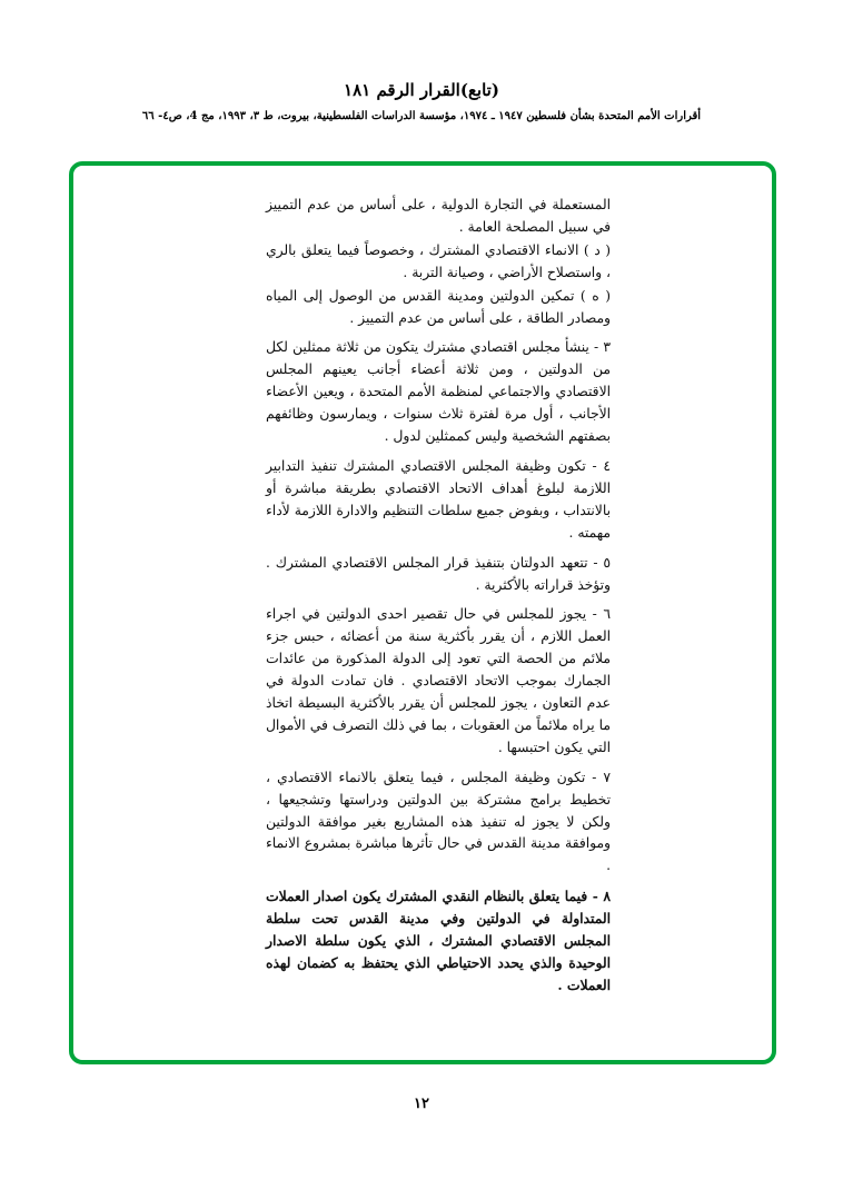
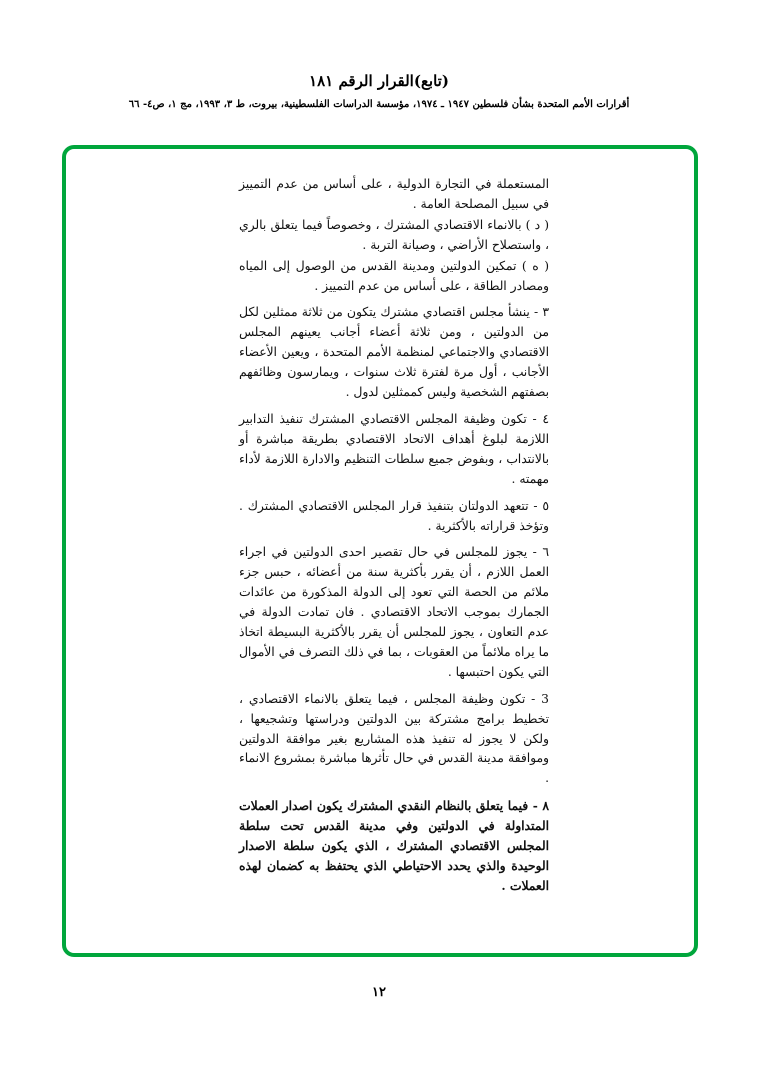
  (تابع)القرار الرقم ١٨١
- أقرارات الأمم المتحدة بشأن فلسطين ١٩٤٧ ـ ١٩٧٤، مؤسسة الدراسات الفلسطينية، بيروت، ط ٣، ١٩٩٣، مج 4، ص٤- ٦٦
+ أقرارات الأمم المتحدة بشأن فلسطين ١٩٤٧ ـ ١٩٧٤، مؤسسة الدراسات الفلسطينية، بيروت، ط ٣، ١٩٩٣، مج ١، ص٤- ٦٦
  المستعملة في التجارة الدولية ، على أساس من عدم التمييز في سبيل المصلحة العامة .
- ( د ) الانماء الاقتصادي المشترك ، وخصوصاً فيما يتعلق بالري ، واستصلاح الأراضي ، وصيانة التربة .
+ ( د ) بالانماء الاقتصادي المشترك ، وخصوصاً فيما يتعلق بالري ، واستصلاح الأراضي ، وصيانة التربة .
  ( ه ) تمكين الدولتين ومدينة القدس من الوصول إلى المياه ومصادر الطاقة ، على أساس من عدم التمييز .
  ٣ - ينشأ مجلس اقتصادي مشترك يتكون من ثلاثة ممثلين لكل من الدولتين ، ومن ثلاثة أعضاء أجانب يعينهم المجلس الاقتصادي والاجتماعي لمنظمة الأمم المتحدة ، ويعين الأعضاء الأجانب ، أول مرة لفترة ثلاث سنوات ، ويمارسون وظائفهم بصفتهم الشخصية وليس كممثلين لدول .
  ٤ - تكون وظيفة المجلس الاقتصادي المشترك تنفيذ التدابير اللازمة لبلوغ أهداف الاتحاد الاقتصادي بطريقة مباشرة أو بالانتداب ، وبفوض جميع سلطات التنظيم والادارة اللازمة لأداء مهمته .
  ٥ - تتعهد الدولتان بتنفيذ قرار المجلس الاقتصادي المشترك . وتؤخذ قراراته بالأكثرية .
  ٦ - يجوز للمجلس في حال تقصير احدى الدولتين في اجراء العمل اللازم ، أن يقرر بأكثرية سنة من أعضائه ، حبس جزء ملائم من الحصة التي تعود إلى الدولة المذكورة من عائدات الجمارك بموجب الاتحاد الاقتصادي . فان تمادت الدولة في عدم التعاون ، يجوز للمجلس أن يقرر بالأكثرية البسيطة اتخاذ ما يراه ملائماً من العقوبات ، بما في ذلك التصرف في الأموال التي يكون احتبسها .
- ٧ - تكون وظيفة المجلس ، فيما يتعلق بالانماء الاقتصادي ، تخطيط برامج مشتركة بين الدولتين ودراستها وتشجيعها ، ولكن لا يجوز له تنفيذ هذه المشاريع بغير موافقة الدولتين وموافقة مدينة القدس في حال تأثرها مباشرة بمشروع الانماء .
+ 3 - تكون وظيفة المجلس ، فيما يتعلق بالانماء الاقتصادي ، تخطيط برامج مشتركة بين الدولتين ودراستها وتشجيعها ، ولكن لا يجوز له تنفيذ هذه المشاريع بغير موافقة الدولتين وموافقة مدينة القدس في حال تأثرها مباشرة بمشروع الانماء .
  ٨ - فيما يتعلق بالنظام النقدي المشترك يكون اصدار العملات المتداولة في الدولتين وفي مدينة القدس تحت سلطة المجلس الاقتصادي المشترك ، الذي يكون سلطة الاصدار الوحيدة والذي يحدد الاحتياطي الذي يحتفظ به كضمان لهذه العملات .
  ١٢
